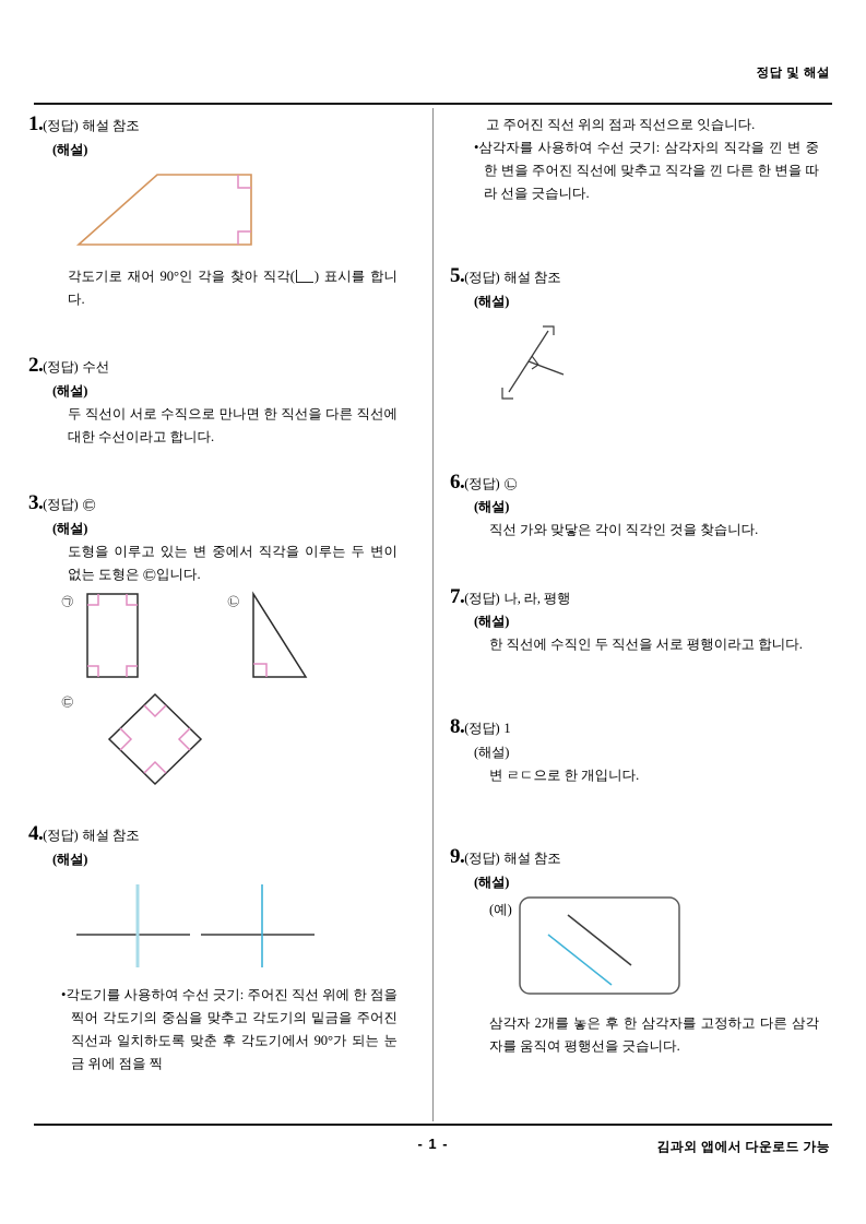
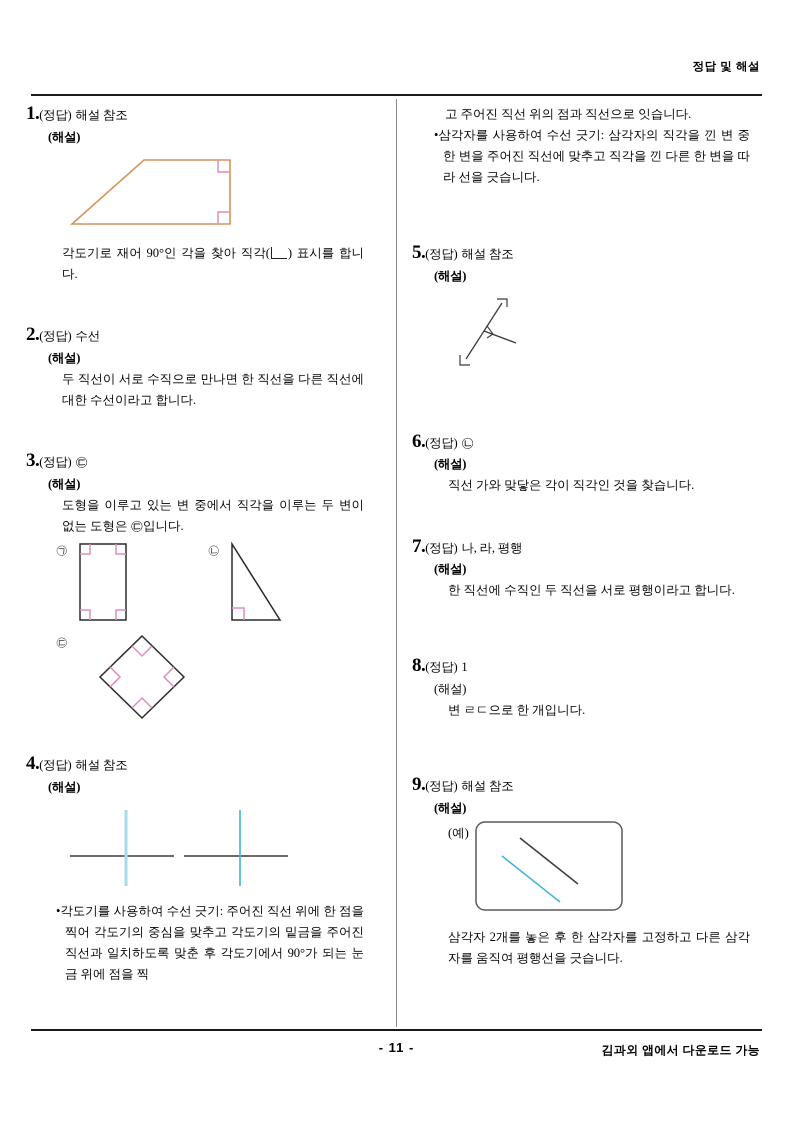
  정답 및 해설
  1.(정답) 해설 참조
  (해설)
  각도기로 재어 90°인 각을 찾아 직각( ) 표시를 합니다.
  2.(정답) 수선
  (해설)
  두 직선이 서로 수직으로 만나면 한 직선을 다른 직선에 대한 수선이라고 합니다.
  3.(정답) ㉢
  (해설)
  도형을 이루고 있는 변 중에서 직각을 이루는 두 변이 없는 도형은 ㉢입니다.
  ㉠
  ㉡
  ㉢
  4.(정답) 해설 참조
  (해설)
  •각도기를 사용하여 수선 긋기: 주어진 직선 위에 한 점을 찍어 각도기의 중심을 맞추고 각도기의 밑금을 주어진 직선과 일치하도록 맞춘 후 각도기에서 90°가 되는 눈금 위에 점을 찍
  고 주어진 직선 위의 점과 직선으로 잇습니다.
  •삼각자를 사용하여 수선 긋기: 삼각자의 직각을 낀 변 중 한 변을 주어진 직선에 맞추고 직각을 낀 다른 한 변을 따라 선을 긋습니다.
  5.(정답) 해설 참조
  (해설)
  6.(정답) ㉡
  (해설)
  직선 가와 맞닿은 각이 직각인 것을 찾습니다.
  7.(정답) 나, 라, 평행
  (해설)
  한 직선에 수직인 두 직선을 서로 평행이라고 합니다.
  8.(정답) 1
  (해설)
  변 ㄹㄷ으로 한 개입니다.
  9.(정답) 해설 참조
  (해설)
  (예)
  삼각자 2개를 놓은 후 한 삼각자를 고정하고 다른 삼각자를 움직여 평행선을 긋습니다.
- - 1 -
+ - 11 -
  김과외 앱에서 다운로드 가능
